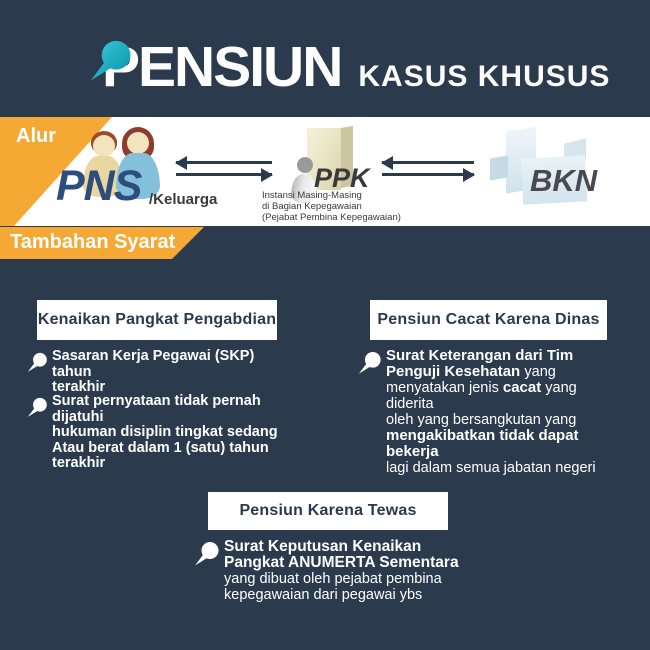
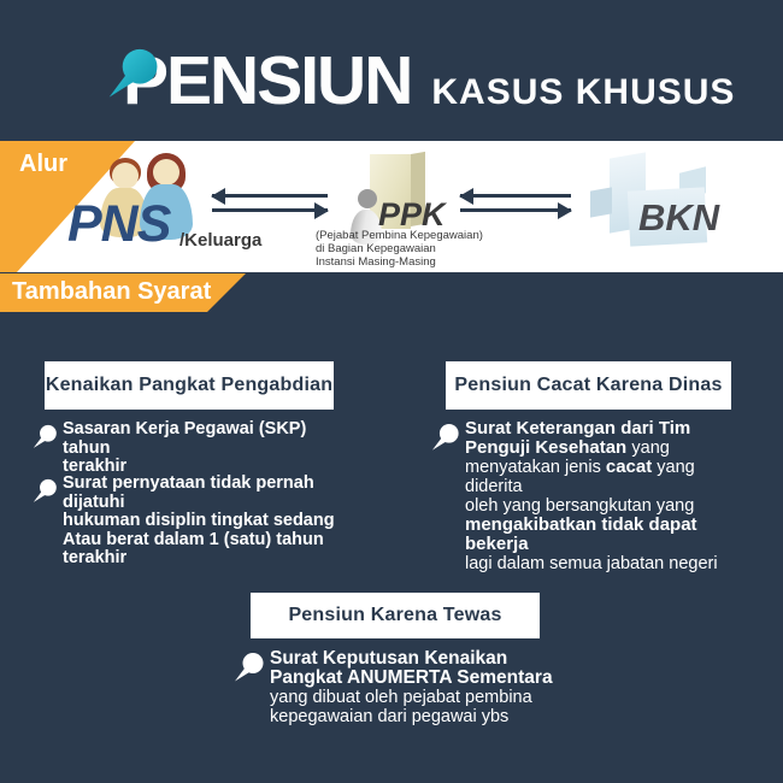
  ENSIUN
  KASUS KHUSUS
  Alur
  PNS
  /Keluarga
  PPK
- Instansi Masing-Masing
+ (Pejabat Pembina Kepegawaian)
  di Bagian Kepegawaian
- (Pejabat Pembina Kepegawaian)
+ Instansi Masing-Masing
  BKN
  Tambahan Syarat
  Kenaikan Pangkat Pengabdian
  Sasaran Kerja Pegawai (SKP) tahun
  terakhir
  Surat pernyataan tidak pernah dijatuhi
  hukuman disiplin tingkat sedang
  Atau berat dalam 1 (satu) tahun
  terakhir
  Pensiun Cacat Karena Dinas
  Surat Keterangan dari Tim
  Penguji Kesehatan yang
  menyatakan jenis cacat yang diderita
  oleh yang bersangkutan yang
  mengakibatkan tidak dapat bekerja
  lagi dalam semua jabatan negeri
  Pensiun Karena Tewas
  Surat Keputusan Kenaikan
  Pangkat ANUMERTA Sementara
  yang dibuat oleh pejabat pembina
  kepegawaian dari pegawai ybs
